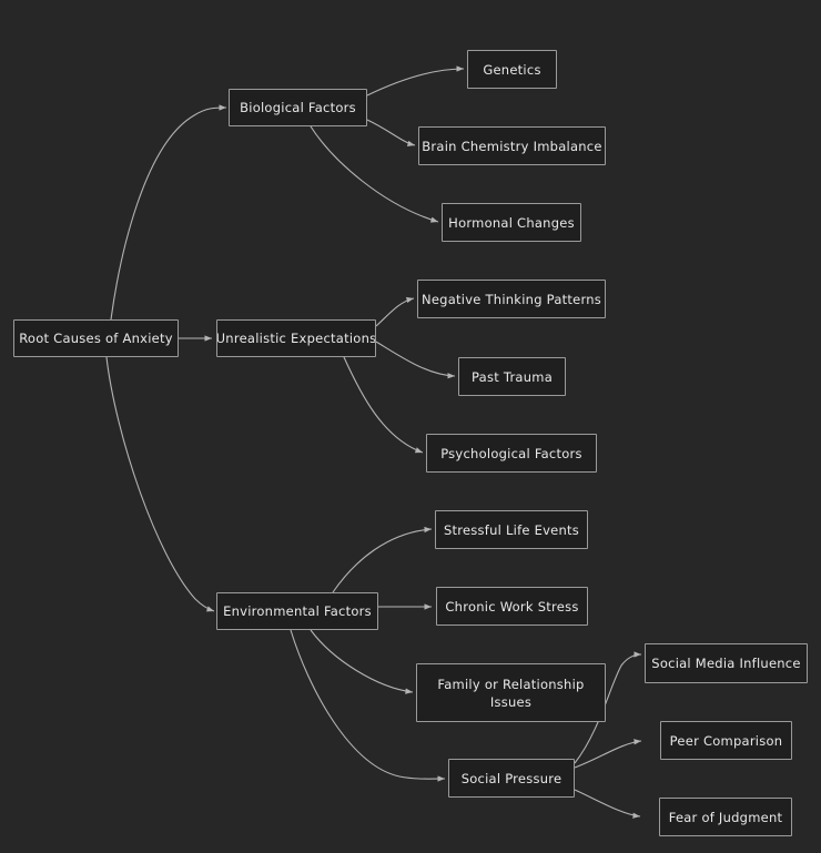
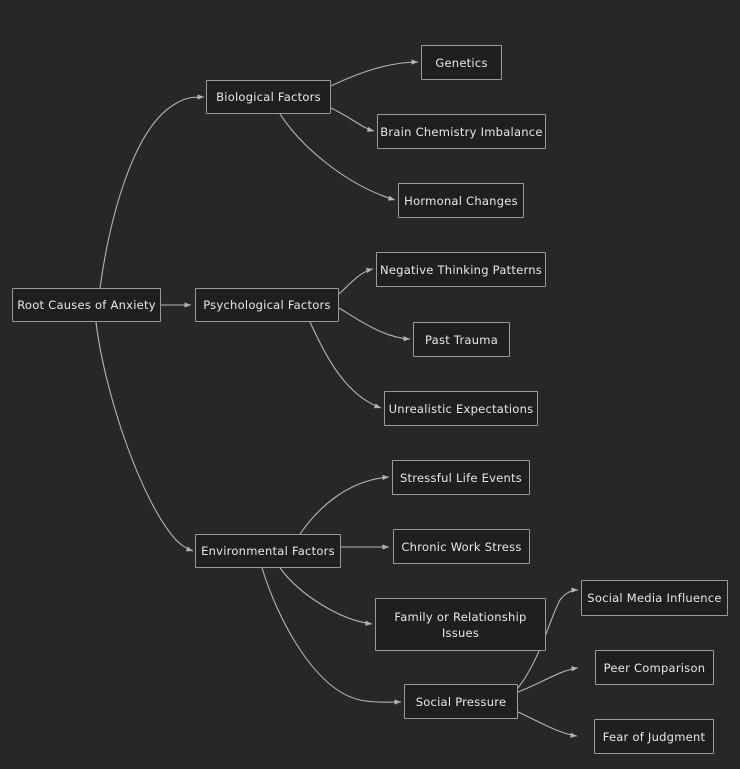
  Root Causes of Anxiety
  Biological Factors
- Unrealistic Expectations
+ Psychological Factors
  Environmental Factors
  Genetics
  Brain Chemistry Imbalance
  Hormonal Changes
  Negative Thinking Patterns
  Past Trauma
- Psychological Factors
+ Unrealistic Expectations
  Stressful Life Events
  Chronic Work Stress
  Family or Relationship Issues
  Social Pressure
  Social Media Influence
  Peer Comparison
  Fear of Judgment
